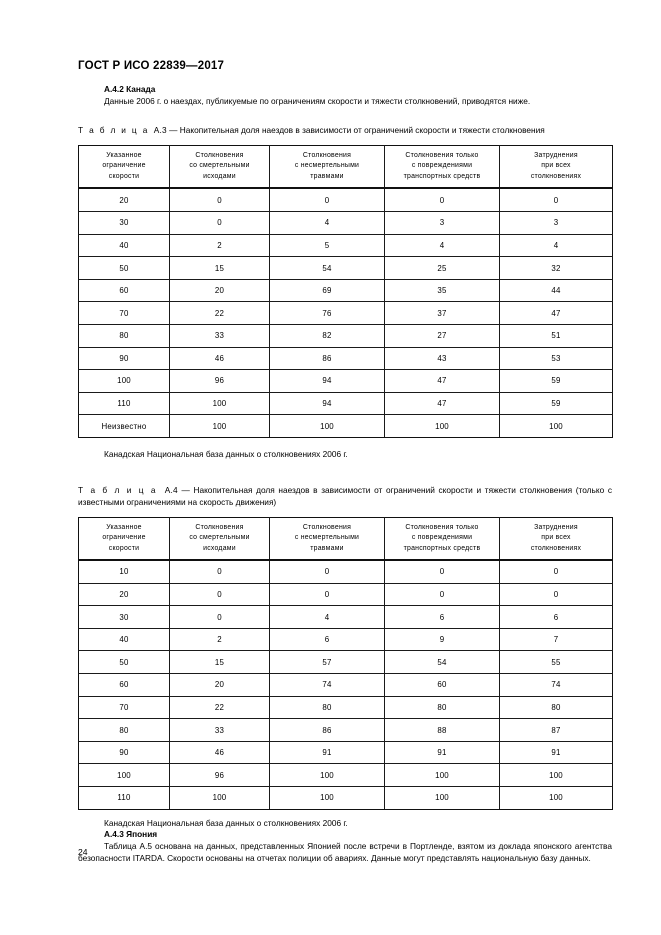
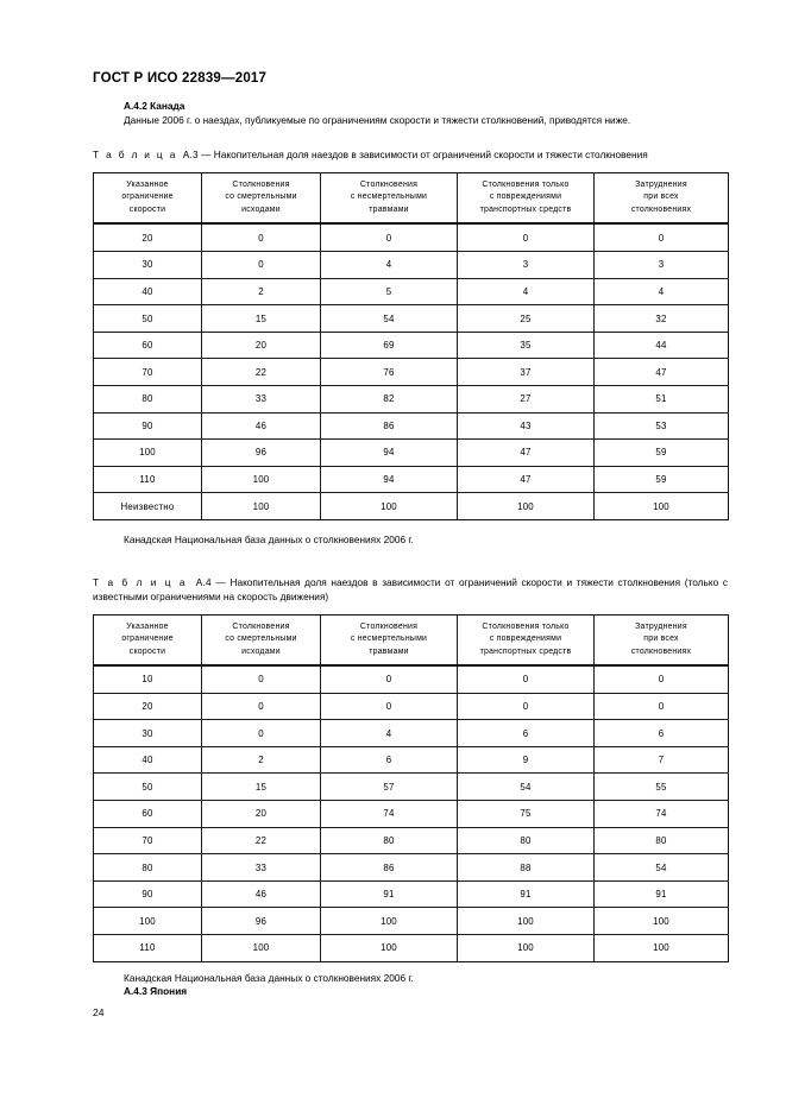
  ГОСТ Р ИСО 22839—2017
  A.4.2 Канада
  Данные 2006 г. о наездах, публикуемые по ограничениям скорости и тяжести столкновений, приводятся ниже.
  Т а б л и ц а А.3 — Накопительная доля наездов в зависимости от ограничений скорости и тяжести столкновения
  20	0	0	0	0
  30	0	4	3	3
  40	2	5	4	4
  50	15	54	25	32
  60	20	69	35	44
  70	22	76	37	47
  80	33	82	27	51
  90	46	86	43	53
  100	96	94	47	59
  110	100	94	47	59
  Неизвестно	100	100	100	100
  Канадская Национальная база данных о столкновениях 2006 г.
  Т а б л и ц а А.4 — Накопительная доля наездов в зависимости от ограничений скорости и тяжести столкновения (только с известными ограничениями на скорость движения)
  10	0	0	0	0
  20	0	0	0	0
  30	0	4	6	6
  40	2	6	9	7
  50	15	57	54	55
- 60	20	74	60	74
+ 60	20	74	75	74
  70	22	80	80	80
- 80	33	86	88	87
+ 80	33	86	88	54
  90	46	91	91	91
  100	96	100	100	100
  110	100	100	100	100
  Канадская Национальная база данных о столкновениях 2006 г.
  A.4.3 Япония
- Таблица А.5 основана на данных, представленных Японией после встречи в Портленде, взятом из доклада японского агентства безопасности ITARDA. Скорости основаны на отчетах полиции об авариях. Данные могут представлять национальную базу данных.
  24
